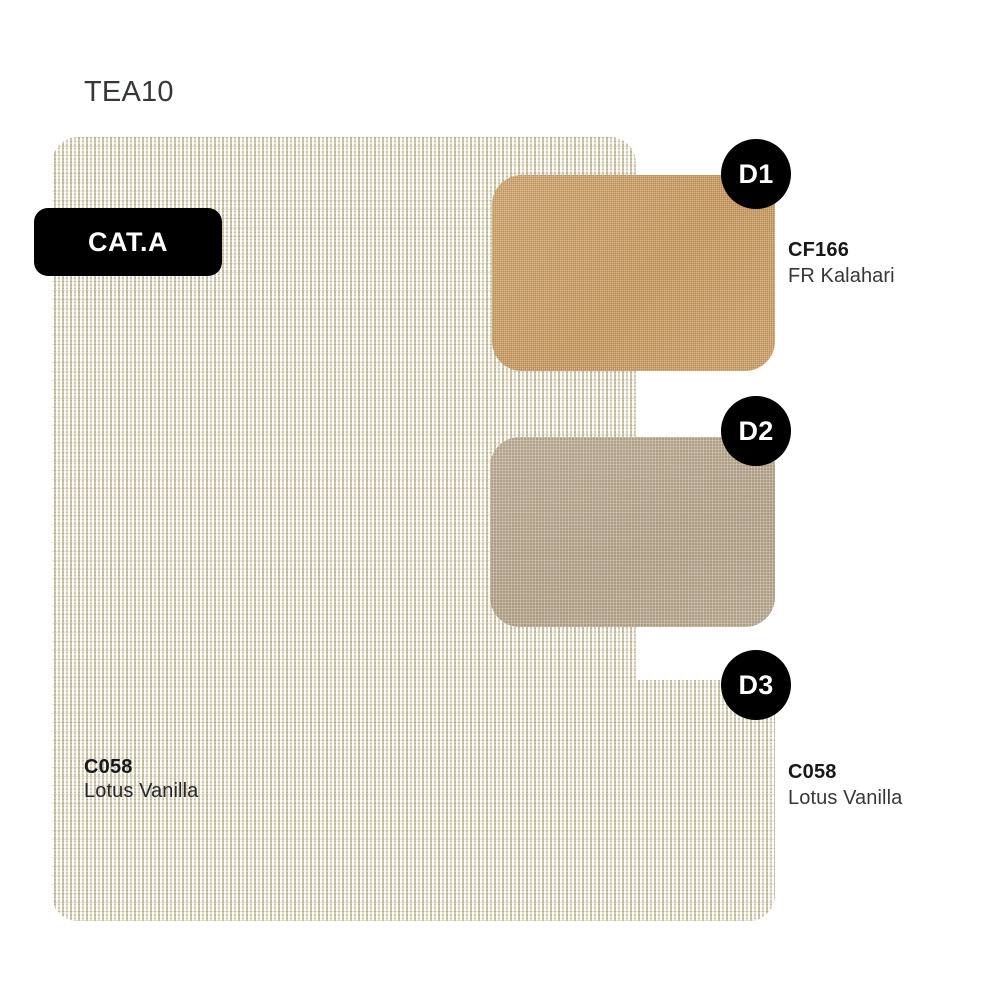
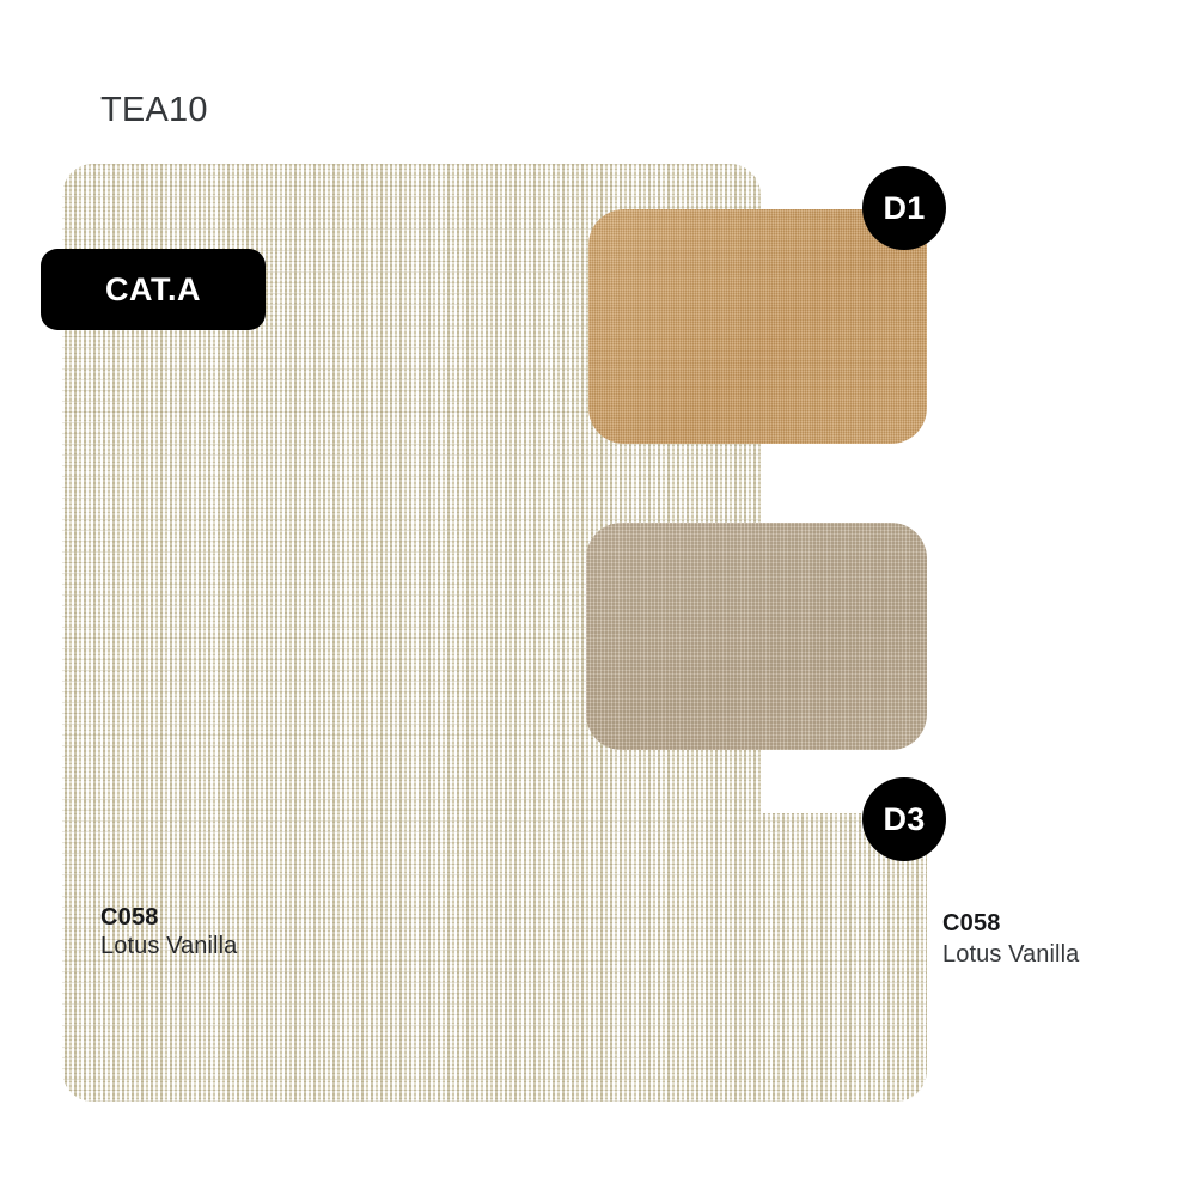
  TEA10
  CAT.A
  D1
- CF166
- FR Kalahari
- D2
  D3
  C058
  Lotus Vanilla
  C058
  Lotus Vanilla
